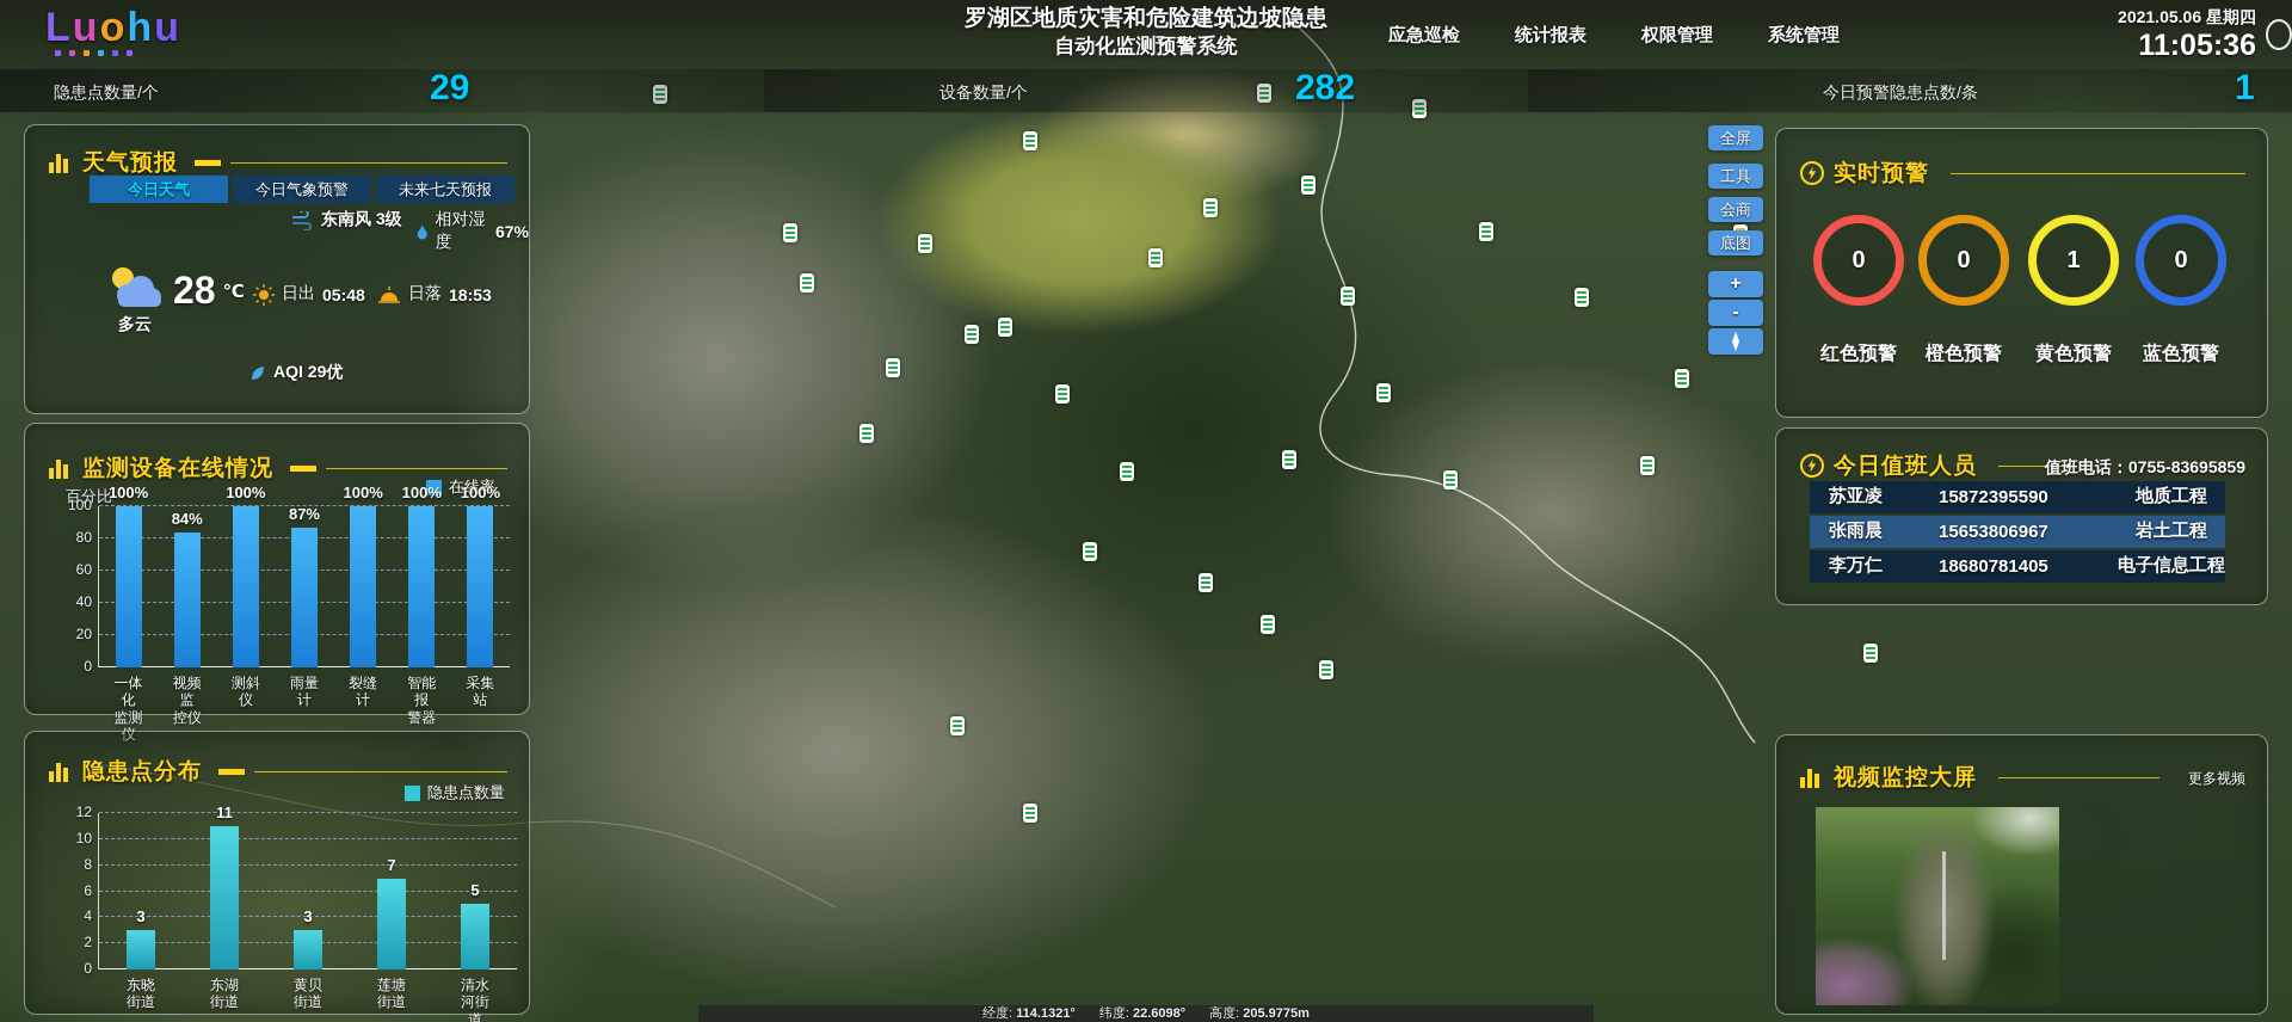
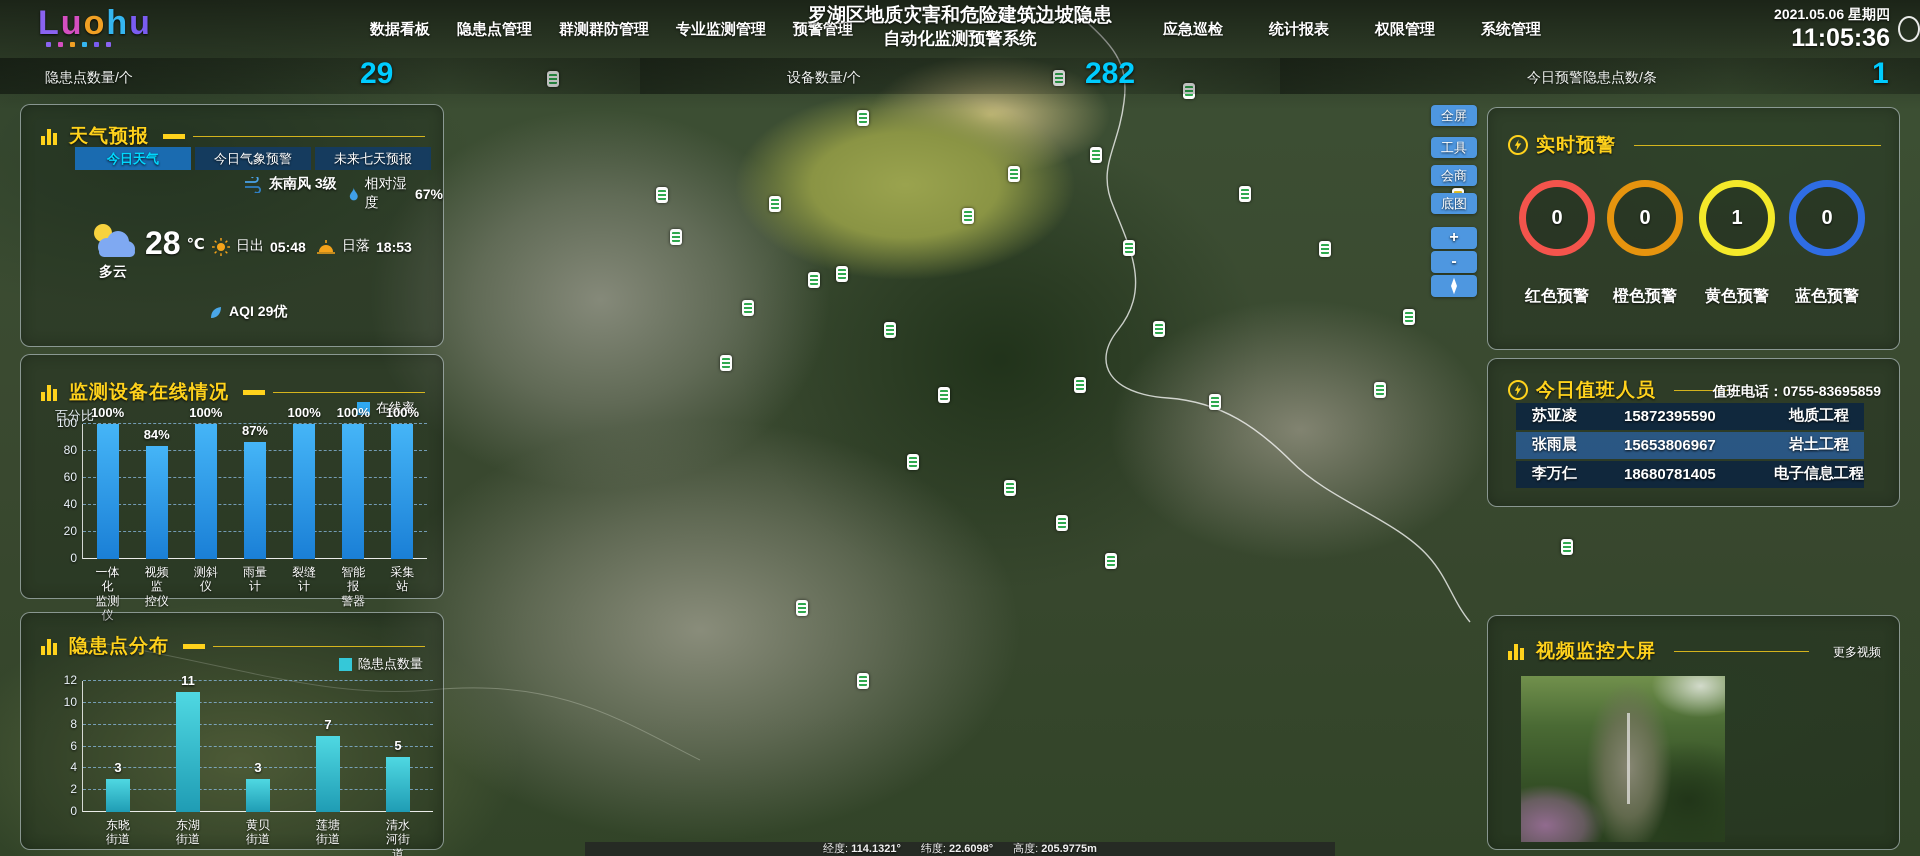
  Luohu
+ 数据看板
+ 隐患点管理
+ 群测群防管理
+ 专业监测管理
+ 预警管理
  罗湖区地质灾害和危险建筑边坡隐患
  自动化监测预警系统
  应急巡检
  统计报表
  权限管理
  系统管理
  2021.05.06 星期四
  11:05:36
  隐患点数量/个
  29
  设备数量/个
  282
  今日预警隐患点数/条
  1
  天气预报
  今日天气
  今日气象预警
  未来七天预报
  东南风 3级
  相对湿度
  67%
  多云
  28
  ℃
  日出
  05:48
  日落
  18:53
  AQI 29优
  监测设备在线情况
  在线率
  百分比
  0
  20
  40
  60
  80
  100
  100%
  一体化
  监测仪
  84%
  视频监
  控仪
  100%
  测斜仪
  87%
  雨量计
  100%
  裂缝计
  100%
  智能报
  警器
  100%
  采集站
  隐患点分布
  隐患点数量
  0
  2
  4
  6
  8
  10
  12
  3
  东晓街道
  11
  东湖街道
  3
  黄贝街道
  7
  莲塘街道
  5
  清水河街道
  实时预警
  0
  0
  1
  0
  红色预警
  橙色预警
  黄色预警
  蓝色预警
  今日值班人员
  值班电话：0755-83695859
  苏亚凌
  15872395590
  地质工程
  张雨晨
  15653806967
  岩土工程
  李万仁
  18680781405
  电子信息工程
  视频监控大屏
  更多视频
  全屏
  工具
  会商
  底图
  +
  -
  经度: 114.1321°
  纬度: 22.6098°
  高度: 205.9775m
